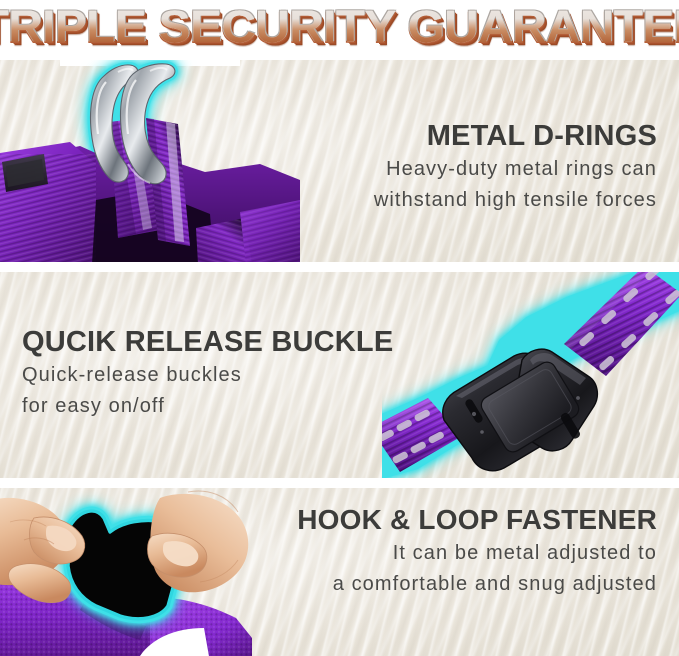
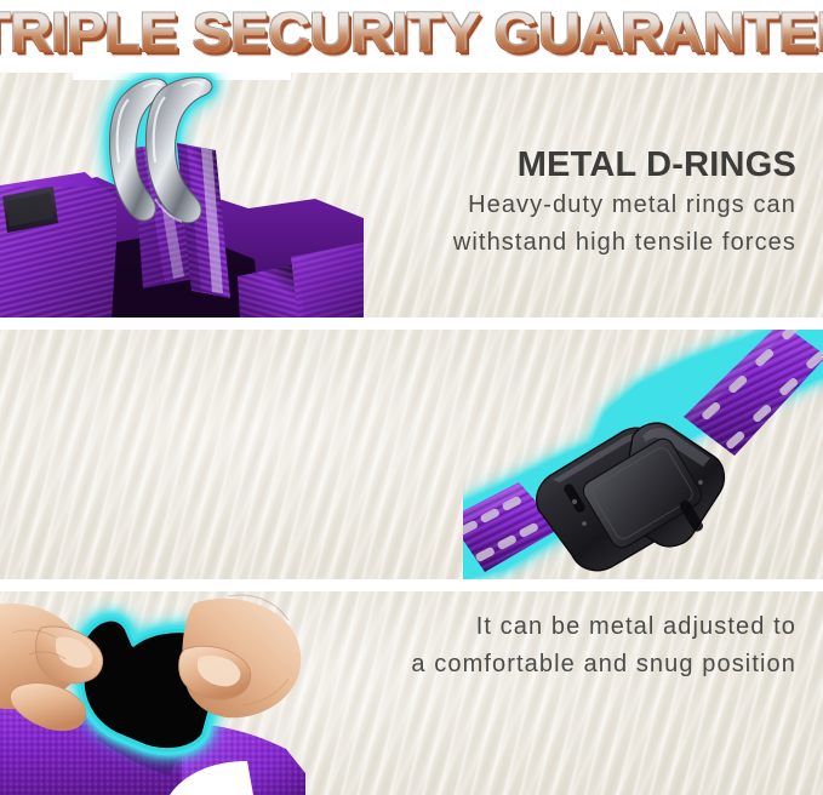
  RIPLE SECURITY GUARANTE
  METAL D-RINGS
  Heavy-duty metal rings can
  withstand high tensile forces
- QUCIK RELEASE BUCKLE
- Quick-release buckles
- for easy on/off
- HOOK & LOOP FASTENER
  It can be metal adjusted to
- a comfortable and snug adjusted
+ a comfortable and snug position
